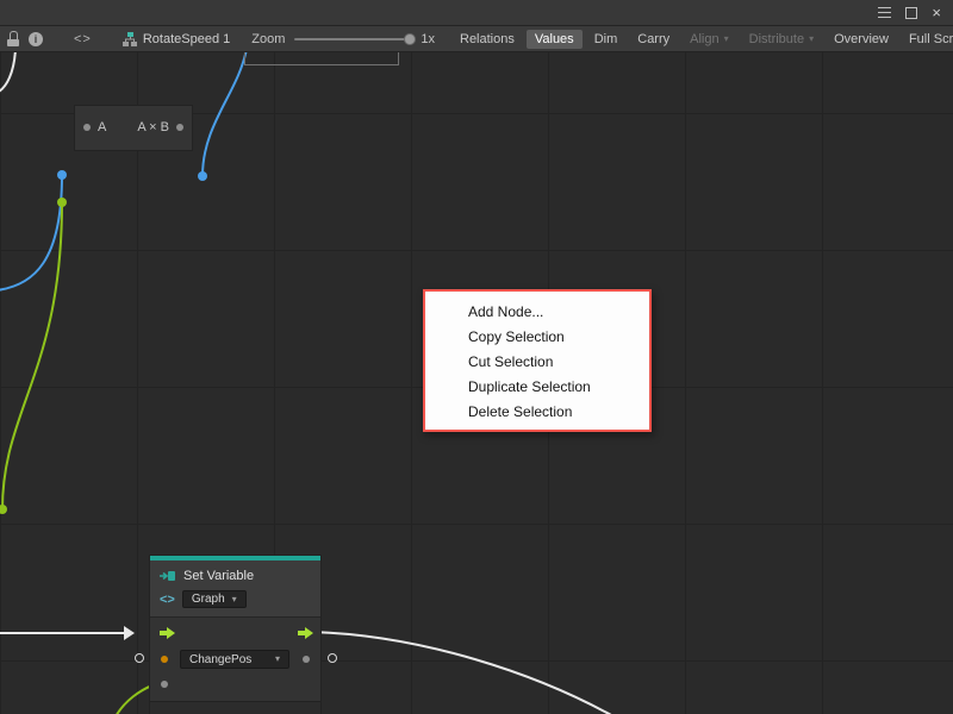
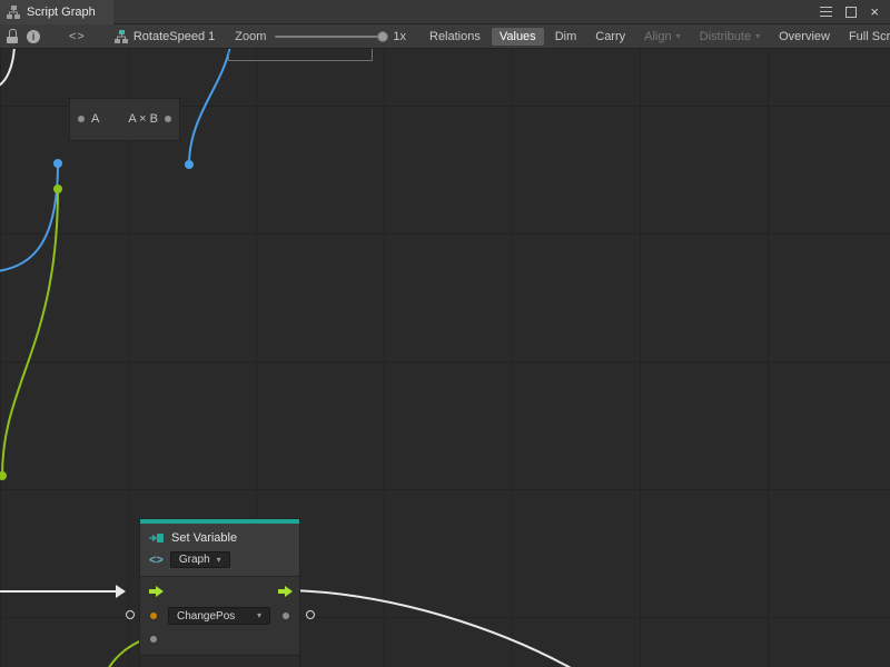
+ Script Graph
  ×
  RotateSpeed 1
  Zoom
  1x
  Relations
  Values
  Dim
  Carry
  Align
  ▾
  Distribute
  ▾
  Overview
  Full Scr
  A
  A × B
- Add Node...
- Copy Selection
- Cut Selection
- Duplicate Selection
- Delete Selection
  Set Variable
  Graph
  ▾
  ChangePos
  ▾
